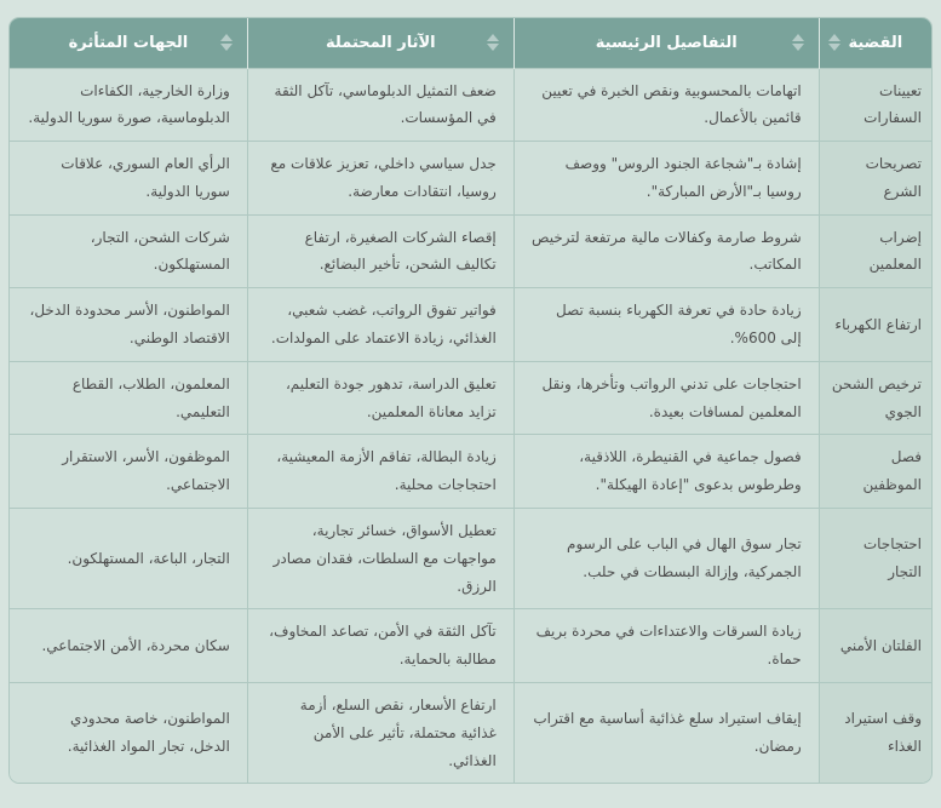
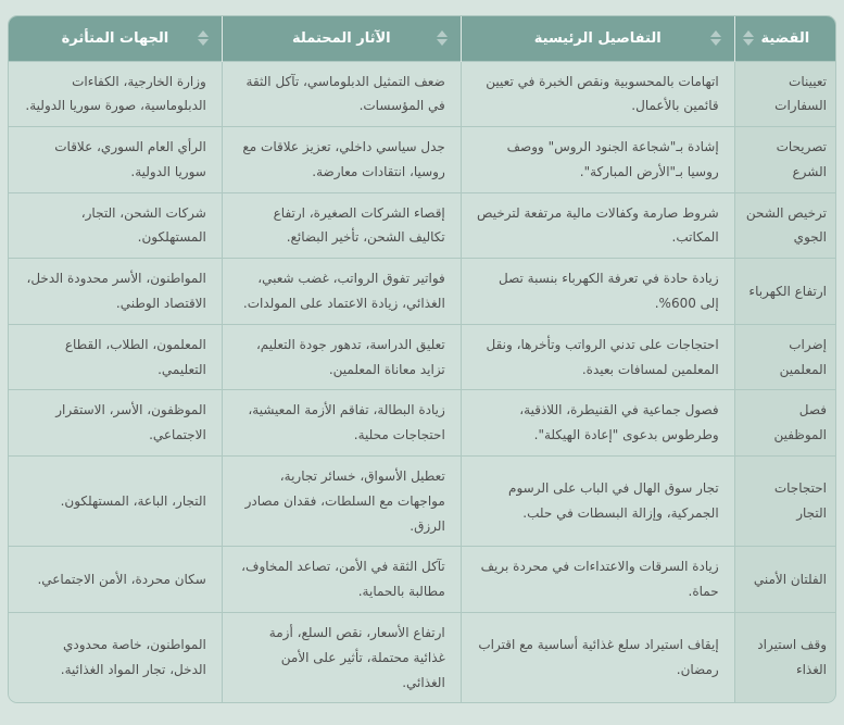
  القضية	التفاصيل الرئيسية	الآثار المحتملة	الجهات المتأثرة
  تعيينات السفارات	اتهامات بالمحسوبية ونقص الخبرة في تعيين قائمين بالأعمال.	ضعف التمثيل الدبلوماسي، تآكل الثقة في المؤسسات.	وزارة الخارجية، الكفاءات الدبلوماسية، صورة سوريا الدولية.
  تصريحات الشرع	إشادة بـ"شجاعة الجنود الروس" ووصف روسيا بـ"الأرض المباركة".	جدل سياسي داخلي، تعزيز علاقات مع روسيا، انتقادات معارضة.	الرأي العام السوري، علاقات سوريا الدولية.
- إضراب المعلمين	شروط صارمة وكفالات مالية مرتفعة لترخيص المكاتب.	إقصاء الشركات الصغيرة، ارتفاع تكاليف الشحن، تأخير البضائع.	شركات الشحن، التجار، المستهلكون.
+ ترخيص الشحن الجوي	شروط صارمة وكفالات مالية مرتفعة لترخيص المكاتب.	إقصاء الشركات الصغيرة، ارتفاع تكاليف الشحن، تأخير البضائع.	شركات الشحن، التجار، المستهلكون.
  ارتفاع الكهرباء	زيادة حادة في تعرفة الكهرباء بنسبة تصل إلى 600%.	فواتير تفوق الرواتب، غضب شعبي، الغذائي، زيادة الاعتماد على المولدات.	المواطنون، الأسر محدودة الدخل، الاقتصاد الوطني.
- ترخيص الشحن الجوي	احتجاجات على تدني الرواتب وتأخرها، ونقل المعلمين لمسافات بعيدة.	تعليق الدراسة، تدهور جودة التعليم، تزايد معاناة المعلمين.	المعلمون، الطلاب، القطاع التعليمي.
+ إضراب المعلمين	احتجاجات على تدني الرواتب وتأخرها، ونقل المعلمين لمسافات بعيدة.	تعليق الدراسة، تدهور جودة التعليم، تزايد معاناة المعلمين.	المعلمون، الطلاب، القطاع التعليمي.
  فصل الموظفين	فصول جماعية في القنيطرة، اللاذقية، وطرطوس بدعوى "إعادة الهيكلة".	زيادة البطالة، تفاقم الأزمة المعيشية، احتجاجات محلية.	الموظفون، الأسر، الاستقرار الاجتماعي.
  احتجاجات التجار	تجار سوق الهال في الباب على الرسوم الجمركية، وإزالة البسطات في حلب.	تعطيل الأسواق، خسائر تجارية، مواجهات مع السلطات، فقدان مصادر الرزق.	التجار، الباعة، المستهلكون.
  الفلتان الأمني	زيادة السرقات والاعتداءات في محردة بريف حماة.	تآكل الثقة في الأمن، تصاعد المخاوف، مطالبة بالحماية.	سكان محردة، الأمن الاجتماعي.
  وقف استيراد الغذاء	إيقاف استيراد سلع غذائية أساسية مع اقتراب رمضان.	ارتفاع الأسعار، نقص السلع، أزمة غذائية محتملة، تأثير على الأمن الغذائي.	المواطنون، خاصة محدودي الدخل، تجار المواد الغذائية.
